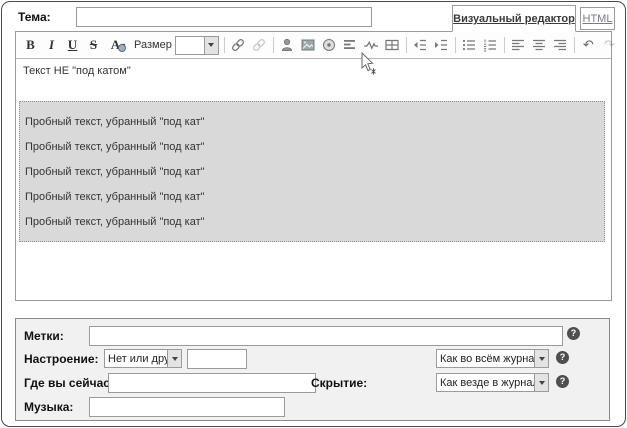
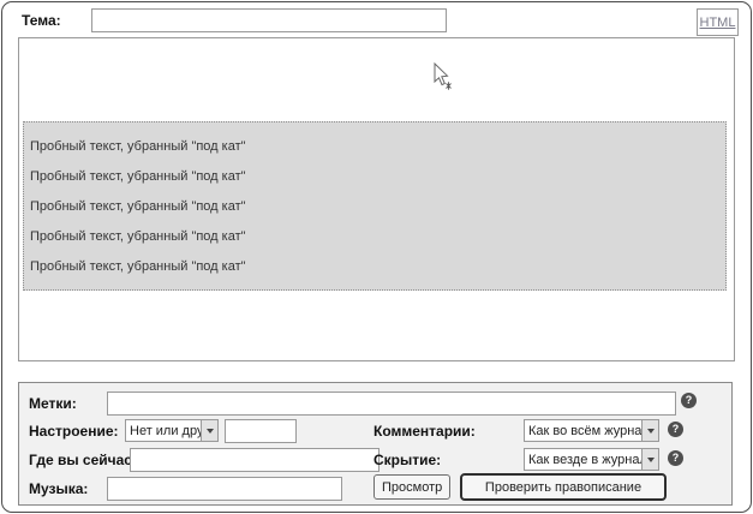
  Тема:
- Визуальный редактор
  HTML
- B
- I
- U
- S
- A
- Размер
- ↶
- ↷
- Текст НЕ "под катом"
  Пробный текст, убранный "под кат"
  Пробный текст, убранный "под кат"
  Пробный текст, убранный "под кат"
  Пробный текст, убранный "под кат"
  Пробный текст, убранный "под кат"
  Метки:
  ?
  Настроение:
+ Комментарии:
  Как во всём журна
  ?
  Где вы сейчас
  Скрытие:
  Как везде в журна
  ?
  Музыка:
+ Просмотр
+ Проверить правописание
